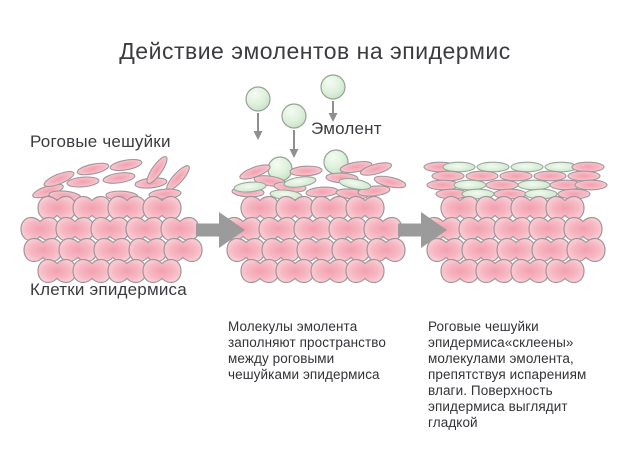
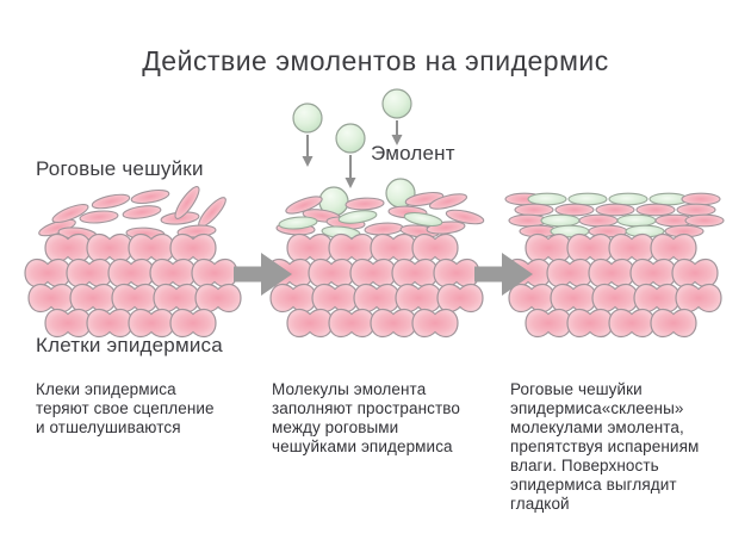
  Действие эмолентов на эпидермис
  Роговые чешуйки
  Эмолент
  Клетки эпидермиса
+ Клеки эпидермиса
+ теряют свое сцепление
+ и отшелушиваются
  Молекулы эмолента
  заполняют пространство
  между роговыми
  чешуйками эпидермиса
  Роговые чешуйки
  эпидермиса«склеены»
  молекулами эмолента,
  препятствуя испарениям
  влаги. Поверхность
  эпидермиса выглядит
  гладкой
